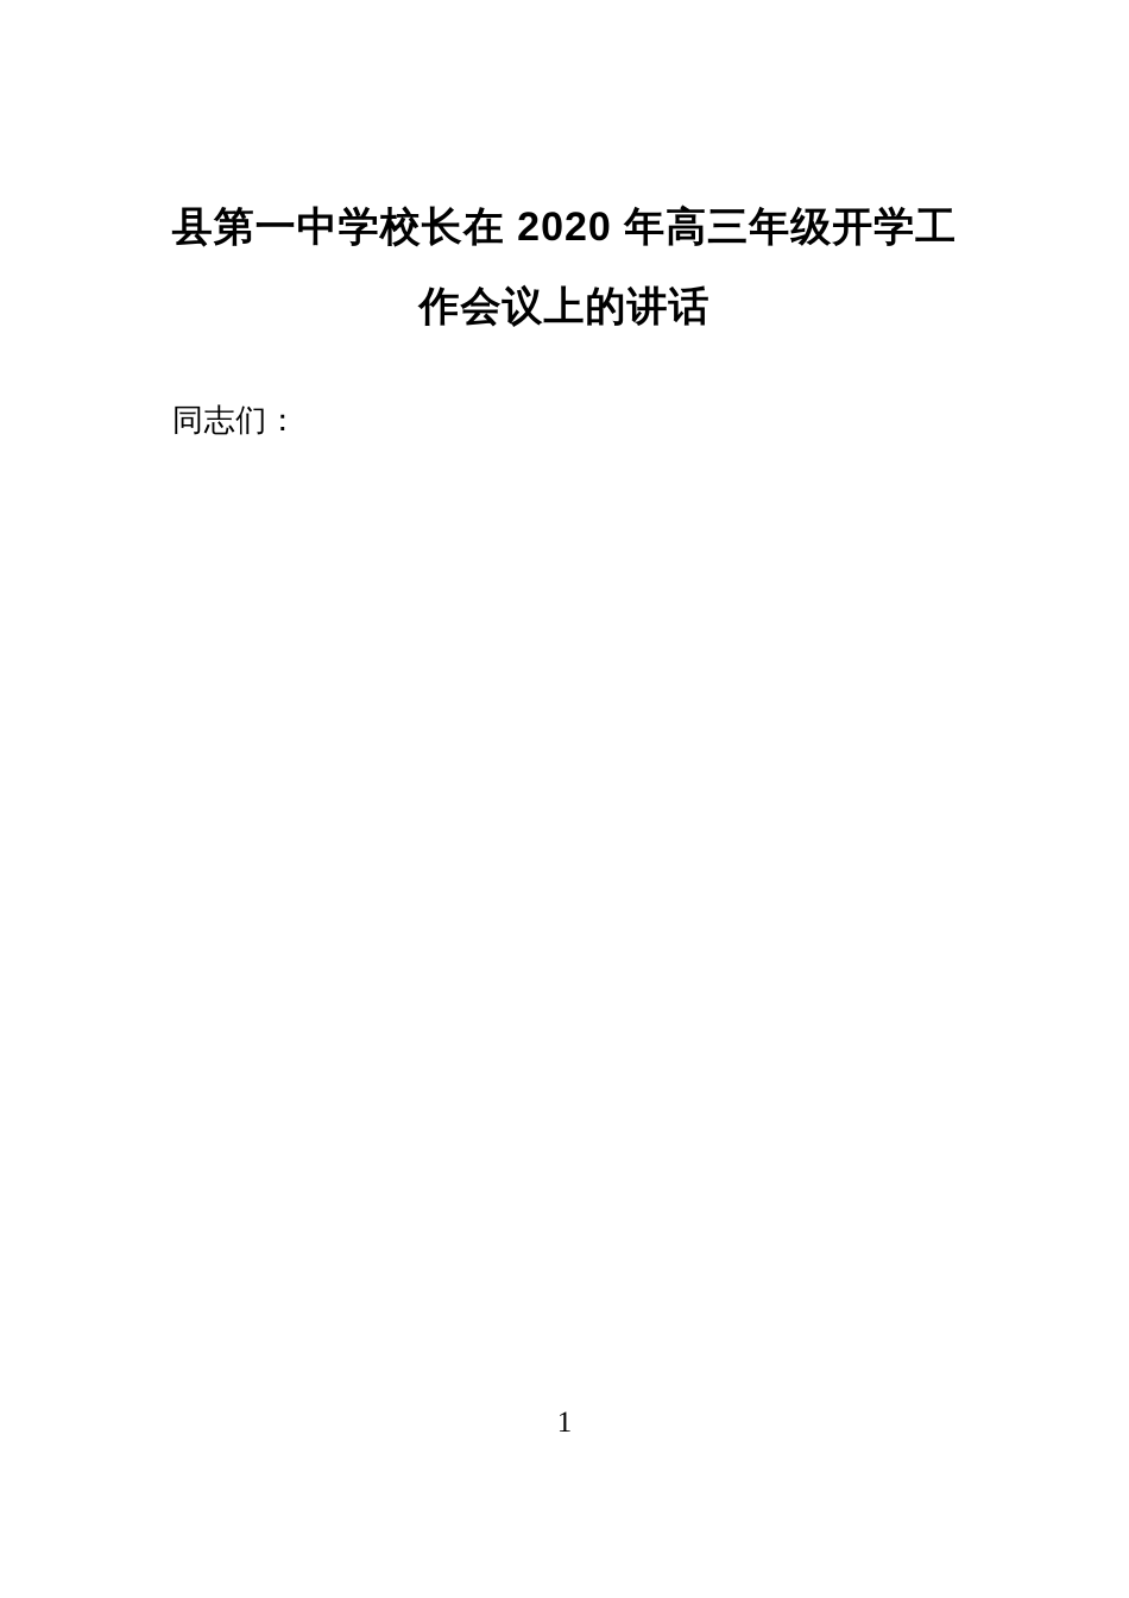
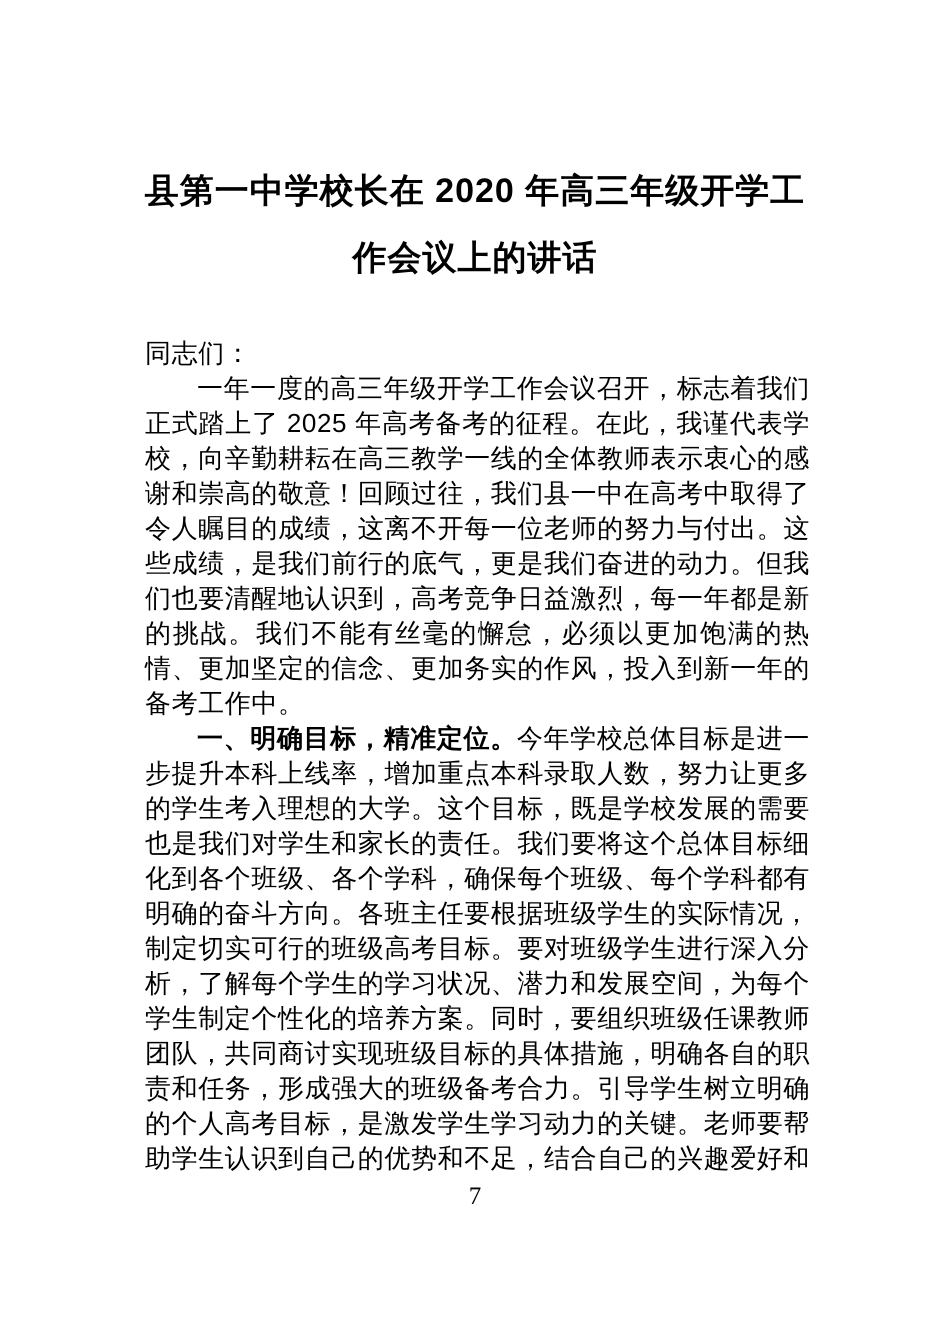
  县第一中学校长在 2020 年高三年级开学工作会议上的讲话
  同志们：
+ 一年一度的高三年级开学工作会议召开，标志着我们正式踏上了 2025 年高考备考的征程。在此，我谨代表学校，向辛勤耕耘在高三教学一线的全体教师表示衷心的感谢和崇高的敬意！回顾过往，我们县一中在高考中取得了令人瞩目的成绩，这离不开每一位老师的努力与付出。这些成绩，是我们前行的底气，更是我们奋进的动力。但我们也要清醒地认识到，高考竞争日益激烈，每一年都是新的挑战。我们不能有丝毫的懈怠，必须以更加饱满的热情、更加坚定的信念、更加务实的作风，投入到新一年的备考工作中。
+ 一、明确目标，精准定位。今年学校总体目标是进一步提升本科上线率，增加重点本科录取人数，努力让更多的学生考入理想的大学。这个目标，既是学校发展的需要也是我们对学生和家长的责任。我们要将这个总体目标细化到各个班级、各个学科，确保每个班级、每个学科都有明确的奋斗方向。各班主任要根据班级学生的实际情况，制定切实可行的班级高考目标。要对班级学生进行深入分析，了解每个学生的学习状况、潜力和发展空间，为每个学生制定个性化的培养方案。同时，要组织班级任课教师团队，共同商讨实现班级目标的具体措施，明确各自的职责和任务，形成强大的班级备考合力。引导学生树立明确的个人高考目标，是激发学生学习动力的关键。老师要帮助学生认识到自己的优势和不足，结合自己的兴趣爱好和
- 1
+ 7
